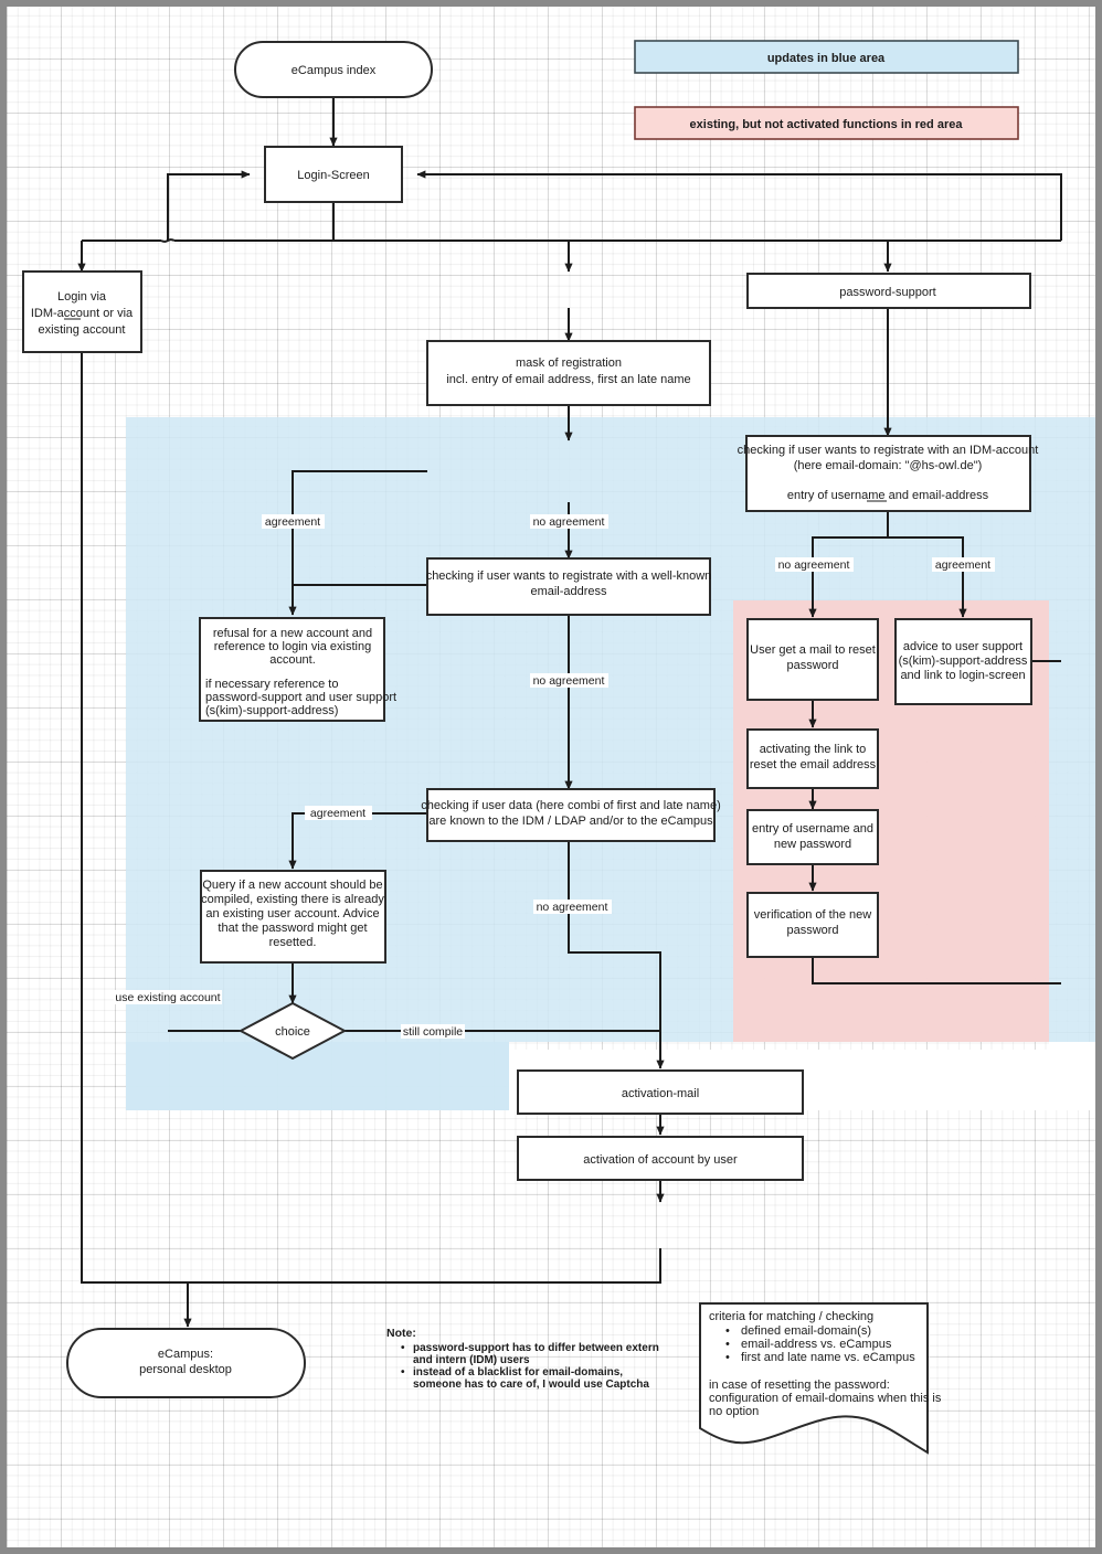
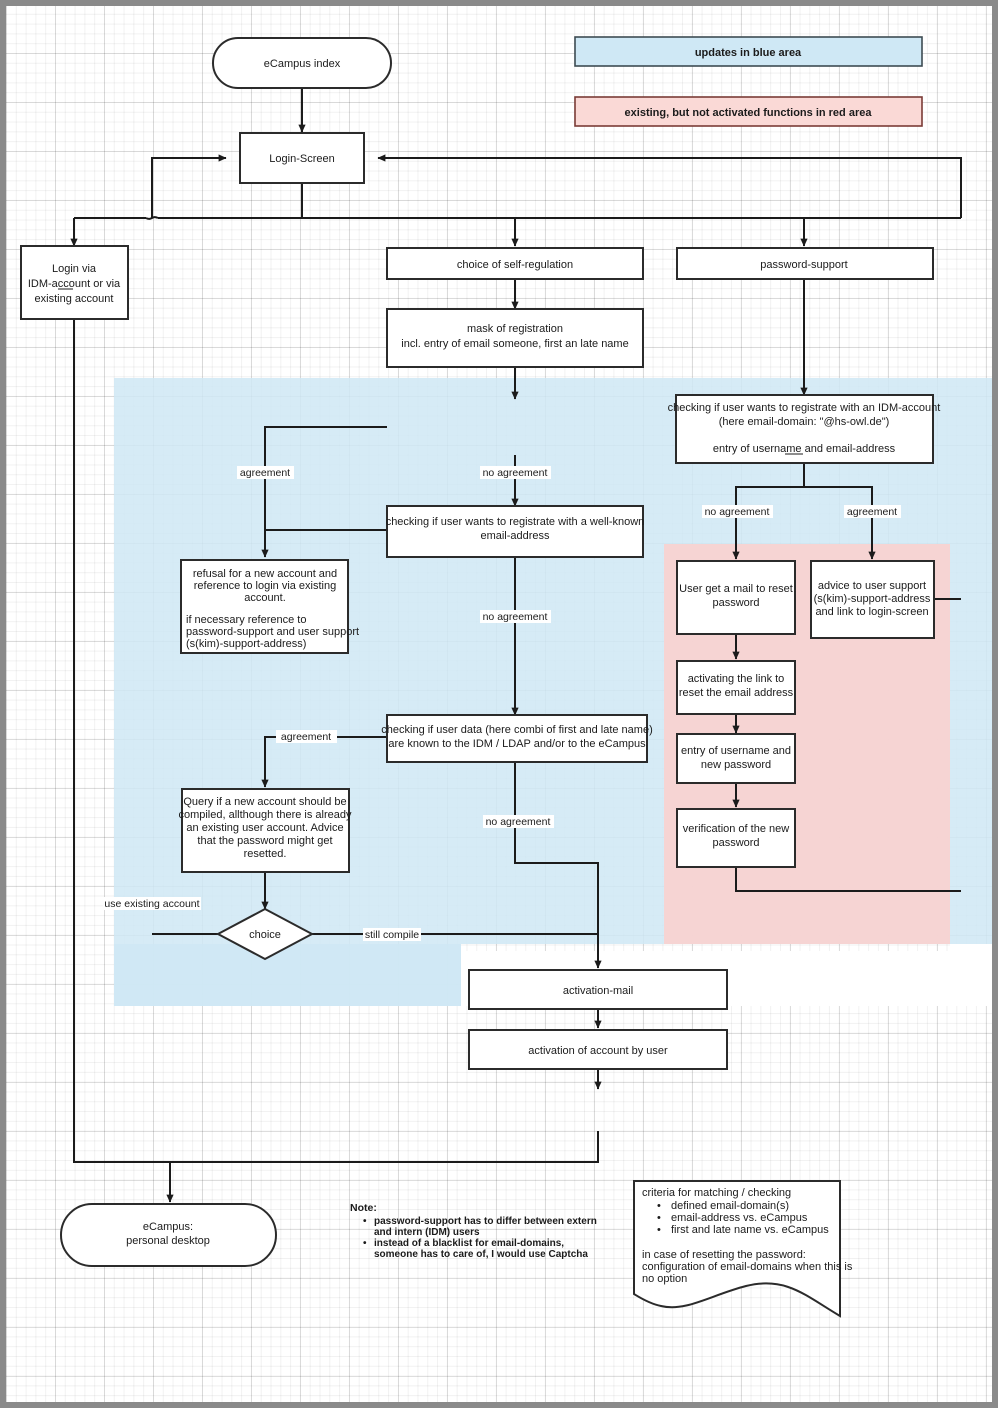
  eCampus index
  Login-Screen
  Login via
  IDM-account or via
  existing account
+ choice of self-regulation
  mask of registration
- incl. entry of email address, first an late name
+ incl. entry of email someone, first an late name
  checking if user wants to registrate with a well-known
  email-address
  refusal for a new account and
  reference to login via existing
  account.
  if necessary reference to
  password-support and user support
  (s(kim)-support-address)
  checking if user data (here combi of first and late name)
  are known to the IDM / LDAP and/or to the eCampus
  Query if a new account should be
- compiled, existing there is already
+ compiled, allthough there is already
  an existing user account. Advice
  that the password might get
  resetted.
  choice
  password-support
  checking if user wants to registrate with an IDM-account
  (here email-domain: "@hs-owl.de")
  entry of username and email-address
  User get a mail to reset
  password
  advice to user support
  (s(kim)-support-address
  and link to login-screen
  activating the link to
  reset the email address
  entry of username and
  new password
  verification of the new
  password
  activation-mail
  activation of account by user
  eCampus:
  personal desktop
  agreement
  no agreement
  no agreement
  agreement
  no agreement
  no agreement
  agreement
  use existing account
  still compile
  updates in blue area
  existing, but not activated functions in red area
  Note:
  •
  password-support has to differ between extern
  and intern (IDM) users
  •
  instead of a blacklist for email-domains,
  someone has to care of, I would use Captcha
  criteria for matching / checking
  •
  defined email-domain(s)
  •
  email-address vs. eCampus
  •
  first and late name vs. eCampus
  in case of resetting the password:
  configuration of email-domains when this is
  no option
